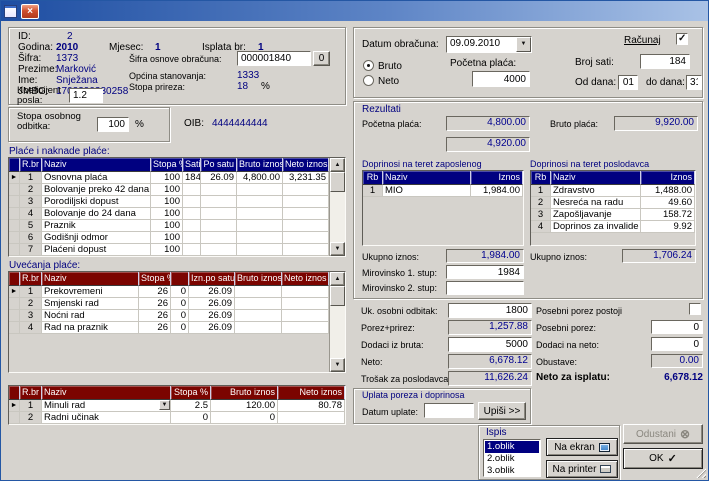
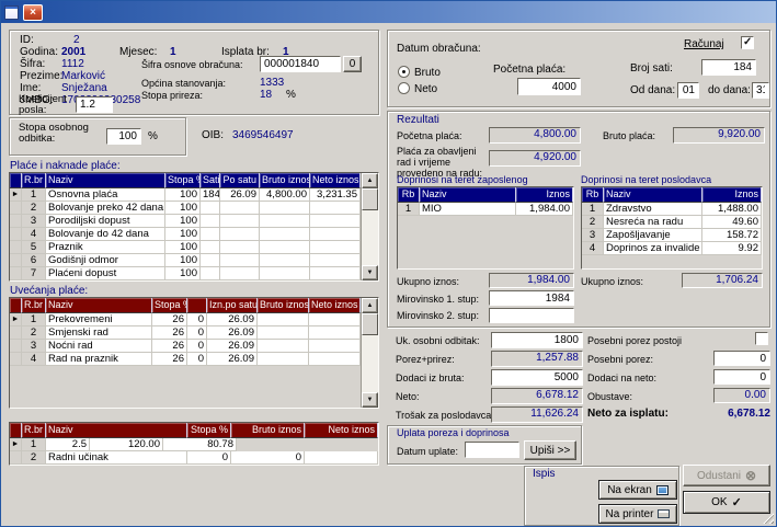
  ×
  ID:
  2
  Godina:
- 2010
+ 2001
  Mjesec:
  1
  Isplata br:
  1
  Šifra:
- 1373
+ 1112
  Šifra osnove obračuna:
  000001840
  0
  Prezime:
  Marković
  Ime:
  Snježana
  Općina stanovanja:
  1333
  JMBG:
  Stopa prireza:
  18
  %
  Koeficijent posla:
  1.2
  Stopa osobnog odbitka:
  100
  %
  OIB:
- 4444444444
+ 3469546497
  Plaće i naknade plaće:
  R.br
  Naziv
  Stopa
  Sati
  Po satu
  Bruto iznos
  Neto iznos
  1
  Osnovna plaća
  100
  184
  26.09
  4,800.00
  3,231.35
  2
  Bolovanje preko 42 dana
  100
  3
  Porodiljski dopust
  100
  4
- Bolovanje do 24 dana
+ Bolovanje do 42 dana
  100
  5
  Praznik
  100
  6
  Godišnji odmor
  100
  7
  Plaćeni dopust
  100
  Uvećanja plaće:
  R.br
  Naziv
  Stopa
  Izn.po satu
  Bruto iznos
  Neto iznos
  1
  Prekovremeni
  26
  0
  26.09
  2
  Smjenski rad
  26
  0
  26.09
  3
  Noćni rad
  26
  0
  26.09
  4
  Rad na praznik
  26
  0
  26.09
  R.br
  Naziv
  Stopa %
  Bruto iznos
  Neto iznos
  1
- Minuli rad
  2.5
  120.00
  80.78
  2
  Radni učinak
  0
  0
  Datum obračuna:
- 09.09.2010
  Računaj
  Bruto
  Neto
  Početna plaća:
  4000
  Broj sati:
  184
  Od dana:
  01
  do dana:
  Rezultati
  Početna plaća:
  4,800.00
  Bruto plaća:
  9,920.00
+ Plaća za obavljeni rad i vrijeme provedeno na radu:
  4,920.00
  Doprinosi na teret zaposlenog
  Rb
  Naziv
  Iznos
  1
  MIO
  1,984.00
  Doprinosi na teret poslodavca
  Rb
  Naziv
  Iznos
  1
  Zdravstvo
  1,488.00
  2
  Nesreća na radu
  49.60
  3
  Zapošljavanje
  158.72
  4
  Doprinos za invalide
  9.92
  Ukupno iznos:
  1,984.00
  Ukupno iznos:
  1,706.24
  Mirovinsko 1. stup:
  1984
  Mirovinsko 2. stup:
  Uk. osobni odbitak:
  1800
  Porez+prirez:
  1,257.88
  Dodaci iz bruta:
  5000
  Neto:
  6,678.12
  Trošak za poslodavca
  11,626.24
  Posebni porez postoji
  Posebni porez:
  0
  Dodaci na neto:
  0
  Obustave:
  0.00
  Neto za isplatu:
  6,678.12
  Uplata poreza i doprinosa
  Datum uplate:
  Upiši >>
  Ispis
- 1.oblik
- 2.oblik
- 3.oblik
  Na ekran
  Na printer
  Odustani
  ⊗
  OK
  ✓
